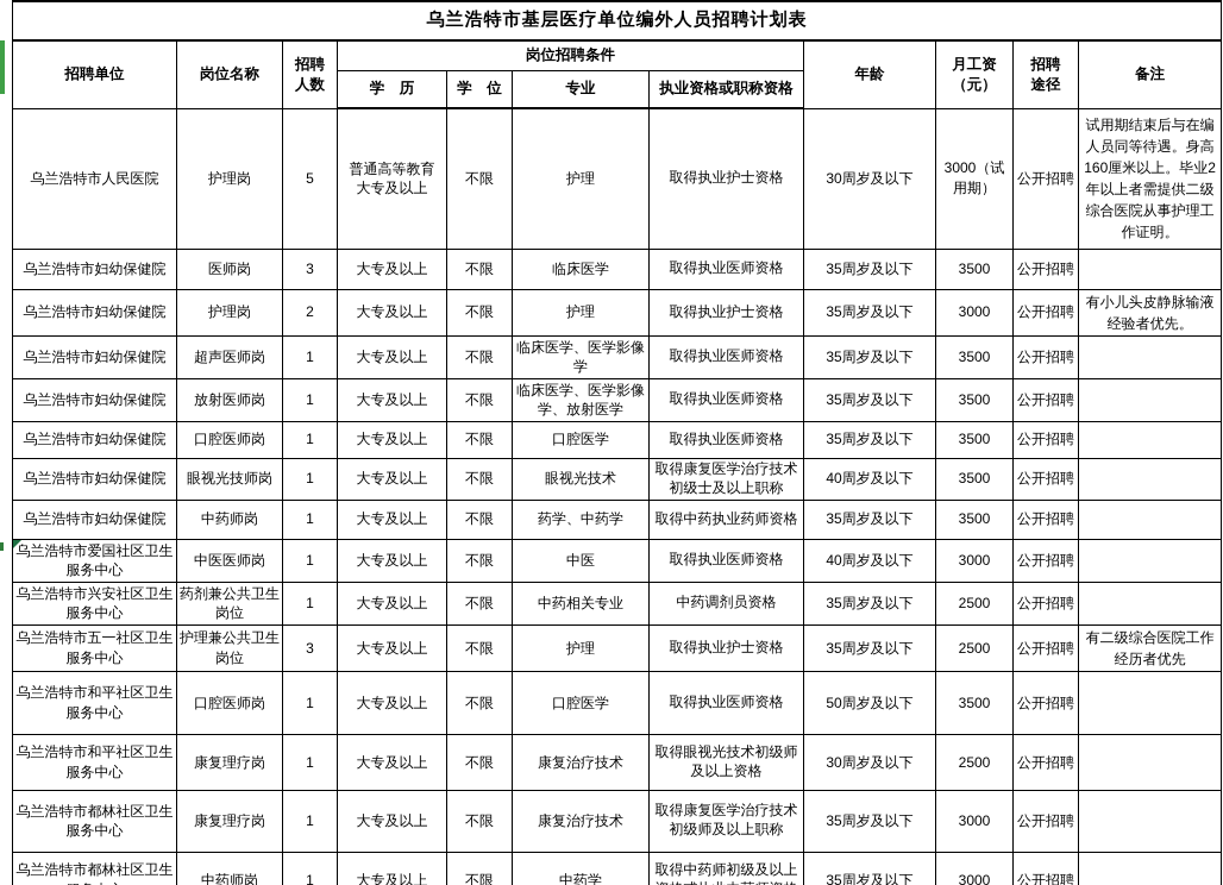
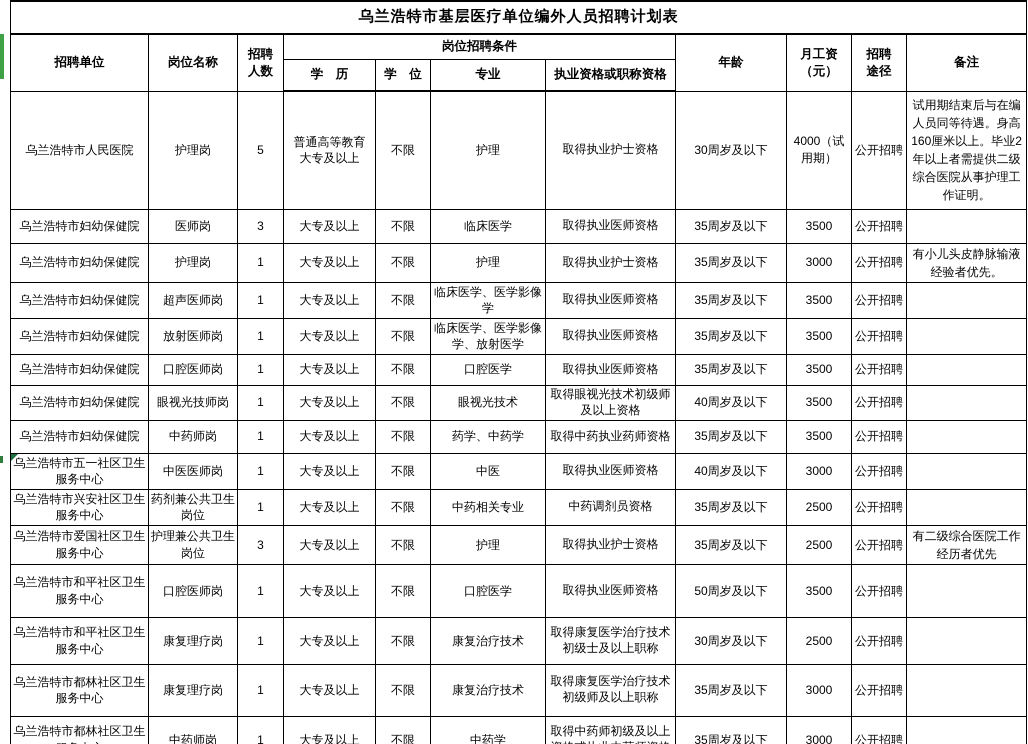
  乌兰浩特市基层医疗单位编外人员招聘计划表
  招聘单位	岗位名称	招聘 人数	岗位招聘条件	年龄	月工资 （元）	招聘 途径	备注
  学 历	学 位	专业	执业资格或职称资格
- 乌兰浩特市人民医院	护理岗	5	普通高等教育 大专及以上	不限	护理	取得执业护士资格	30周岁及以下	3000（试用期）	公开招聘	试用期结束后与在编人员同等待遇。身高160厘米以上。毕业2年以上者需提供二级综合医院从事护理工作证明。
+ 乌兰浩特市人民医院	护理岗	5	普通高等教育 大专及以上	不限	护理	取得执业护士资格	30周岁及以下	4000（试用期）	公开招聘	试用期结束后与在编人员同等待遇。身高160厘米以上。毕业2年以上者需提供二级综合医院从事护理工作证明。
  乌兰浩特市妇幼保健院	医师岗	3	大专及以上	不限	临床医学	取得执业医师资格	35周岁及以下	3500	公开招聘
- 乌兰浩特市妇幼保健院	护理岗	2	大专及以上	不限	护理	取得执业护士资格	35周岁及以下	3000	公开招聘	有小儿头皮静脉输液经验者优先。
+ 乌兰浩特市妇幼保健院	护理岗	1	大专及以上	不限	护理	取得执业护士资格	35周岁及以下	3000	公开招聘	有小儿头皮静脉输液经验者优先。
  乌兰浩特市妇幼保健院	超声医师岗	1	大专及以上	不限	临床医学、医学影像学	取得执业医师资格	35周岁及以下	3500	公开招聘
  乌兰浩特市妇幼保健院	放射医师岗	1	大专及以上	不限	临床医学、医学影像学、放射医学	取得执业医师资格	35周岁及以下	3500	公开招聘
  乌兰浩特市妇幼保健院	口腔医师岗	1	大专及以上	不限	口腔医学	取得执业医师资格	35周岁及以下	3500	公开招聘
- 乌兰浩特市妇幼保健院	眼视光技师岗	1	大专及以上	不限	眼视光技术	取得康复医学治疗技术初级士及以上职称	40周岁及以下	3500	公开招聘
+ 乌兰浩特市妇幼保健院	眼视光技师岗	1	大专及以上	不限	眼视光技术	取得眼视光技术初级师及以上资格	40周岁及以下	3500	公开招聘
  乌兰浩特市妇幼保健院	中药师岗	1	大专及以上	不限	药学、中药学	取得中药执业药师资格	35周岁及以下	3500	公开招聘
- 乌兰浩特市爱国社区卫生服务中心	中医医师岗	1	大专及以上	不限	中医	取得执业医师资格	40周岁及以下	3000	公开招聘
+ 乌兰浩特市五一社区卫生服务中心	中医医师岗	1	大专及以上	不限	中医	取得执业医师资格	40周岁及以下	3000	公开招聘
  乌兰浩特市兴安社区卫生服务中心	药剂兼公共卫生岗位	1	大专及以上	不限	中药相关专业	中药调剂员资格	35周岁及以下	2500	公开招聘
- 乌兰浩特市五一社区卫生服务中心	护理兼公共卫生岗位	3	大专及以上	不限	护理	取得执业护士资格	35周岁及以下	2500	公开招聘	有二级综合医院工作经历者优先
+ 乌兰浩特市爱国社区卫生服务中心	护理兼公共卫生岗位	3	大专及以上	不限	护理	取得执业护士资格	35周岁及以下	2500	公开招聘	有二级综合医院工作经历者优先
  乌兰浩特市和平社区卫生服务中心	口腔医师岗	1	大专及以上	不限	口腔医学	取得执业医师资格	50周岁及以下	3500	公开招聘
- 乌兰浩特市和平社区卫生服务中心	康复理疗岗	1	大专及以上	不限	康复治疗技术	取得眼视光技术初级师及以上资格	30周岁及以下	2500	公开招聘
+ 乌兰浩特市和平社区卫生服务中心	康复理疗岗	1	大专及以上	不限	康复治疗技术	取得康复医学治疗技术初级士及以上职称	30周岁及以下	2500	公开招聘
  乌兰浩特市都林社区卫生服务中心	康复理疗岗	1	大专及以上	不限	康复治疗技术	取得康复医学治疗技术初级师及以上职称	35周岁及以下	3000	公开招聘
  乌兰浩特市都林社区卫生	中药师岗	1	大专及以上	不限	中药学	取得中药师初级及以上	35周岁及以下	3000	公开招聘
